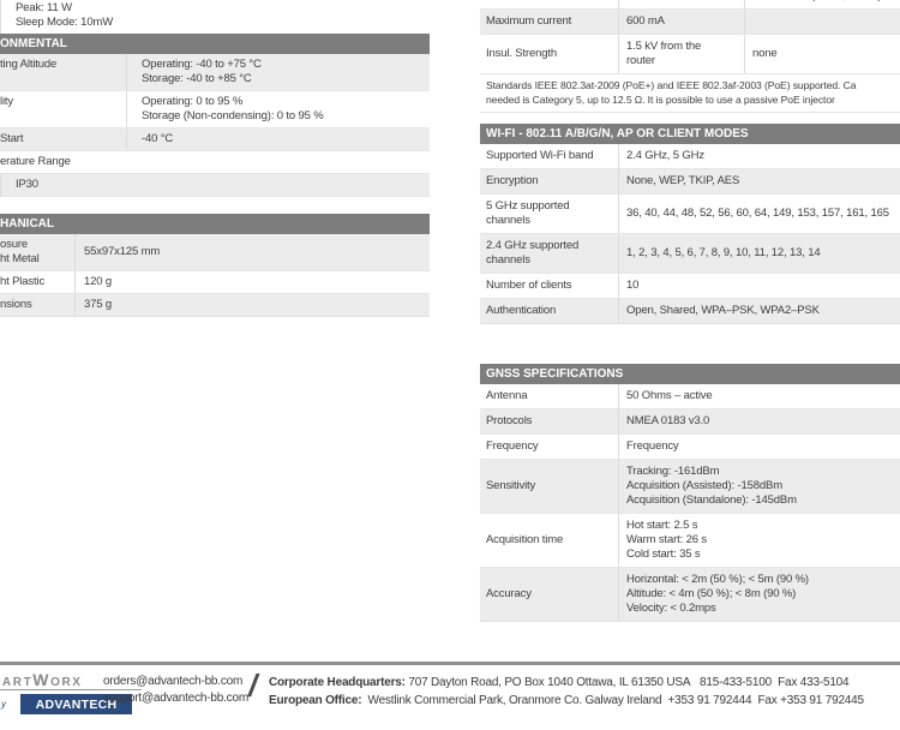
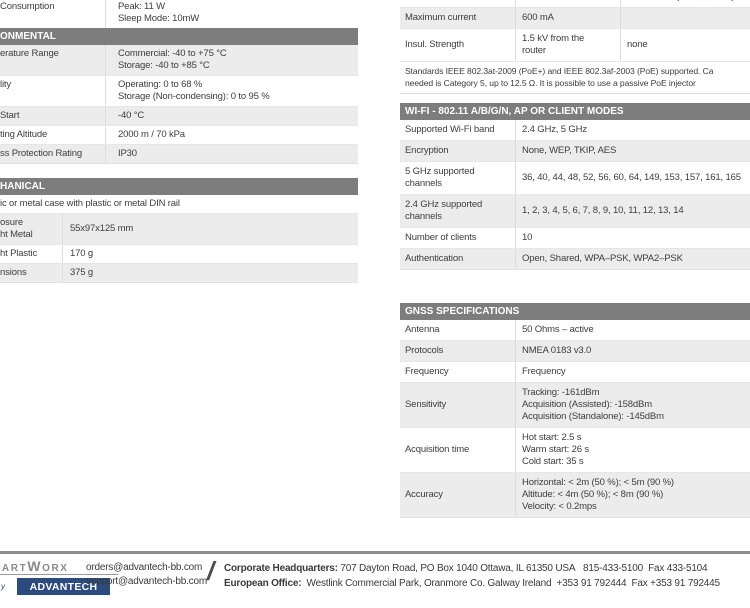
+ Consumption
  Peak: 11 W
  Sleep Mode: 10mW
  ONMENTAL
- ting Altitude
+ erature Range
- Operating: -40 to +75 °C
+ Commercial: -40 to +75 °C
  Storage: -40 to +85 °C
  lity
- Operating: 0 to 95 %
+ Operating: 0 to 68 %
  Storage (Non-condensing): 0 to 95 %
  Start
  -40 °C
- erature Range
+ ting Altitude
+ 2000 m / 70 kPa
+ ss Protection Rating
  IP30
  HANICAL
+ ic or metal case with plastic or metal DIN rail
  osure
  ht Metal
  55x97x125 mm
  ht Plastic
- 120 g
+ 170 g
  nsions
  375 g
  Maximum current
  600 mA
  Insul. Strength
  1.5 kV from the
  router
  none
  Standards IEEE 802.3at-2009 (PoE+) and IEEE 802.3af-2003 (PoE) supported. Ca
  needed is Category 5, up to 12.5 Ω. It is possible to use a passive PoE injector
  WI-FI - 802.11 A/B/G/N, AP OR CLIENT MODES
  Supported Wi-Fi band
  2.4 GHz, 5 GHz
  Encryption
  None, WEP, TKIP, AES
  5 GHz supported
  channels
  36, 40, 44, 48, 52, 56, 60, 64, 149, 153, 157, 161, 165
  2.4 GHz supported
  channels
  1, 2, 3, 4, 5, 6, 7, 8, 9, 10, 11, 12, 13, 14
  Number of clients
  10
  Authentication
  Open, Shared, WPA–PSK, WPA2–PSK
  GNSS SPECIFICATIONS
  Antenna
  50 Ohms – active
  Protocols
  NMEA 0183 v3.0
  Frequency
  Frequency
  Sensitivity
  Tracking: -161dBm
  Acquisition (Assisted): -158dBm
  Acquisition (Standalone): -145dBm
  Acquisition time
  Hot start: 2.5 s
  Warm start: 26 s
  Cold start: 35 s
  Accuracy
  Horizontal: < 2m (50 %); < 5m (90 %)
  Altitude: < 4m (50 %); < 8m (90 %)
  Velocity: < 0.2mps
  artWorx
  y
  ADVANTECH
  orders@advantech-bb.com
  support@advantech-bb.com
  /
  Corporate Headquarters: 707 Dayton Road, PO Box 1040 Ottawa, IL 61350 USA 815-433-5100 Fax 433-5104
  European Office: Westlink Commercial Park, Oranmore Co. Galway Ireland +353 91 792444 Fax +353 91 792445
